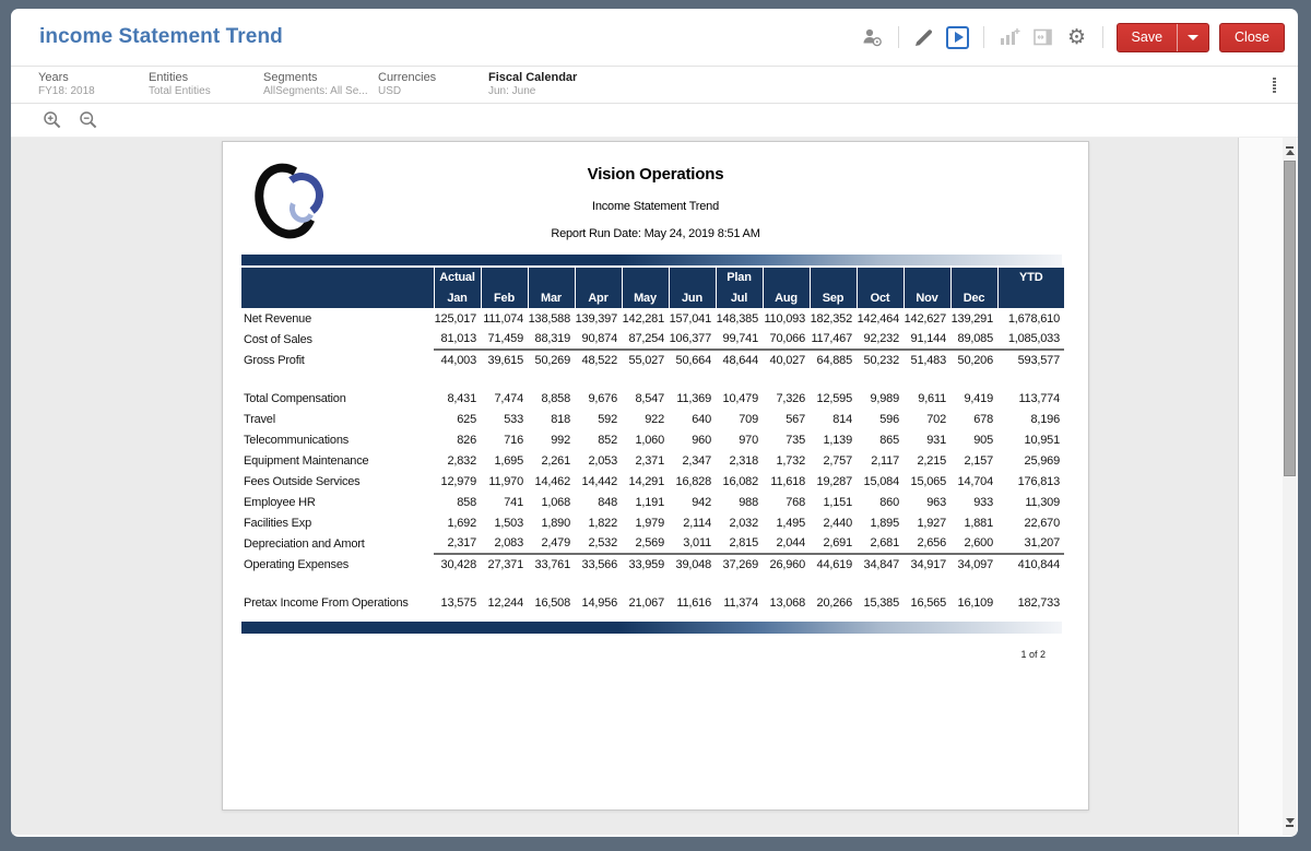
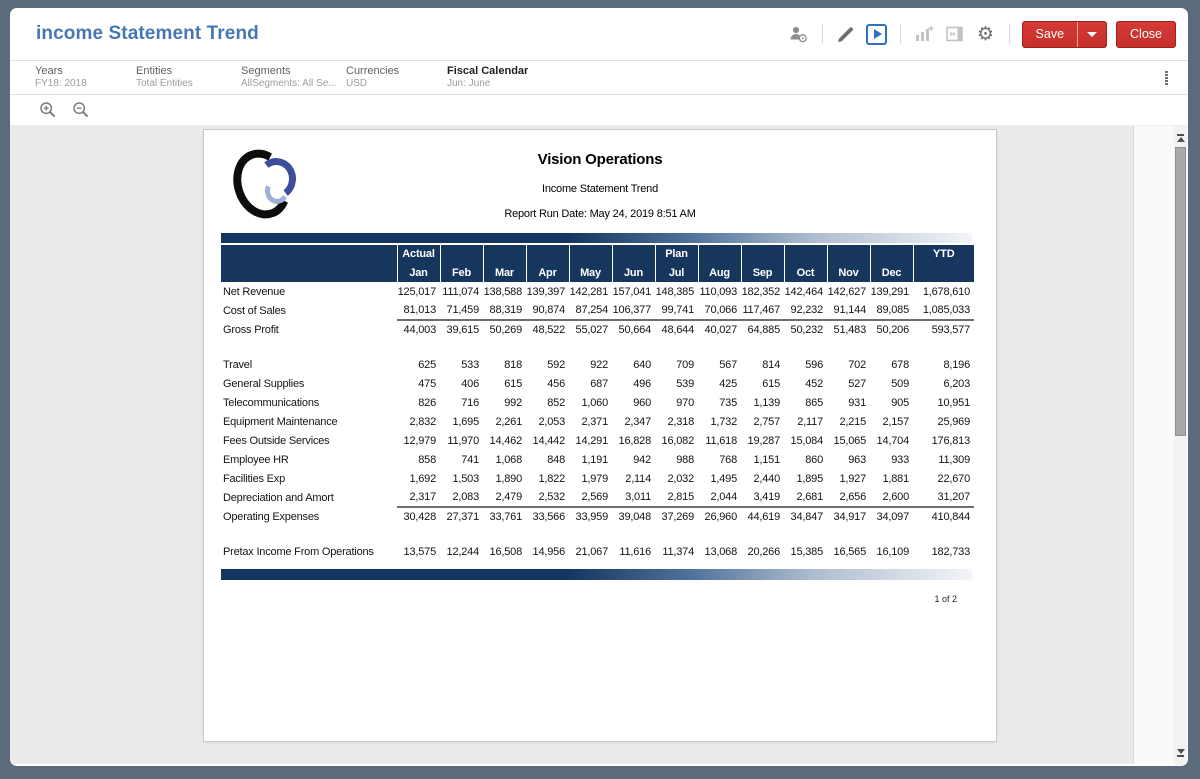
  income Statement Trend
  ⚙
  Save
  Close
  Years
  FY18: 2018
  Entities
  Total Entities
  Segments
  AllSegments: All Se...
  Currencies
  USD
  Fiscal Calendar
  Jun: June
  Vision Operations
  Income Statement Trend
  Report Run Date: May 24, 2019 8:51 AM
  	Actual						Plan						YTD
  	Jan	Feb	Mar	Apr	May	Jun	Jul	Aug	Sep	Oct	Nov	Dec
  Net Revenue	125,017	111,074	138,588	139,397	142,281	157,041	148,385	110,093	182,352	142,464	142,627	139,291	1,678,610
  Cost of Sales	81,013	71,459	88,319	90,874	87,254	106,377	99,741	70,066	117,467	92,232	91,144	89,085	1,085,033
  Gross Profit	44,003	39,615	50,269	48,522	55,027	50,664	48,644	40,027	64,885	50,232	51,483	50,206	593,577
- Total Compensation	8,431	7,474	8,858	9,676	8,547	11,369	10,479	7,326	12,595	9,989	9,611	9,419	113,774
  Travel	625	533	818	592	922	640	709	567	814	596	702	678	8,196
+ General Supplies	475	406	615	456	687	496	539	425	615	452	527	509	6,203
  Telecommunications	826	716	992	852	1,060	960	970	735	1,139	865	931	905	10,951
  Equipment Maintenance	2,832	1,695	2,261	2,053	2,371	2,347	2,318	1,732	2,757	2,117	2,215	2,157	25,969
  Fees Outside Services	12,979	11,970	14,462	14,442	14,291	16,828	16,082	11,618	19,287	15,084	15,065	14,704	176,813
  Employee HR	858	741	1,068	848	1,191	942	988	768	1,151	860	963	933	11,309
  Facilities Exp	1,692	1,503	1,890	1,822	1,979	2,114	2,032	1,495	2,440	1,895	1,927	1,881	22,670
- Depreciation and Amort	2,317	2,083	2,479	2,532	2,569	3,011	2,815	2,044	2,691	2,681	2,656	2,600	31,207
+ Depreciation and Amort	2,317	2,083	2,479	2,532	2,569	3,011	2,815	2,044	3,419	2,681	2,656	2,600	31,207
  Operating Expenses	30,428	27,371	33,761	33,566	33,959	39,048	37,269	26,960	44,619	34,847	34,917	34,097	410,844
  Pretax Income From Operations	13,575	12,244	16,508	14,956	21,067	11,616	11,374	13,068	20,266	15,385	16,565	16,109	182,733
  1 of 2
